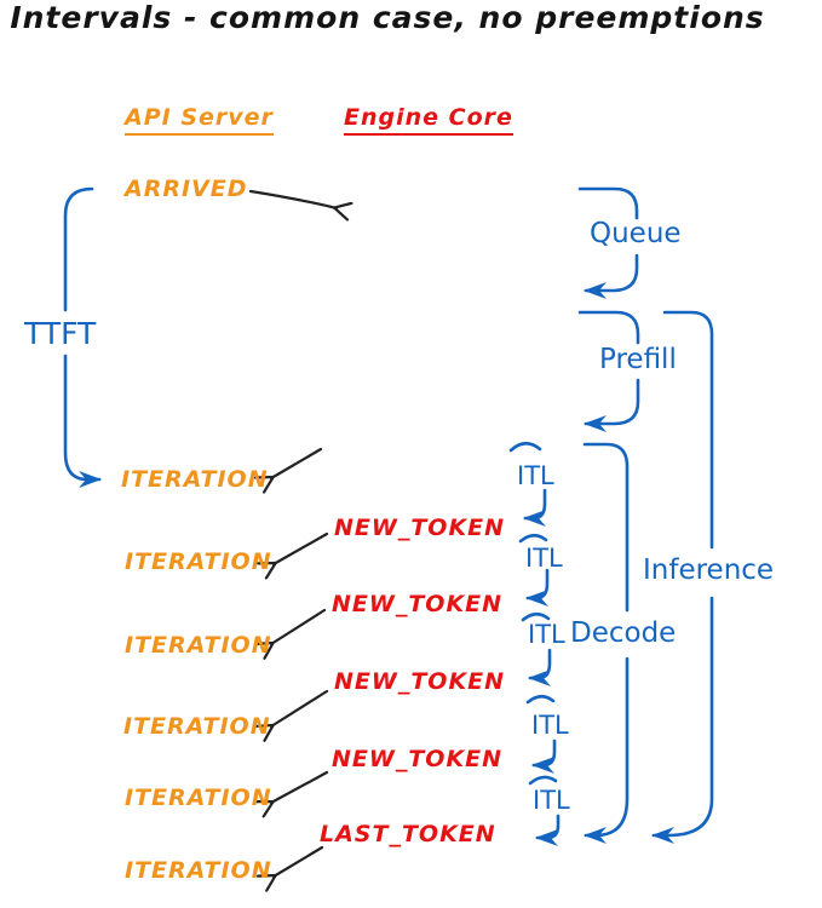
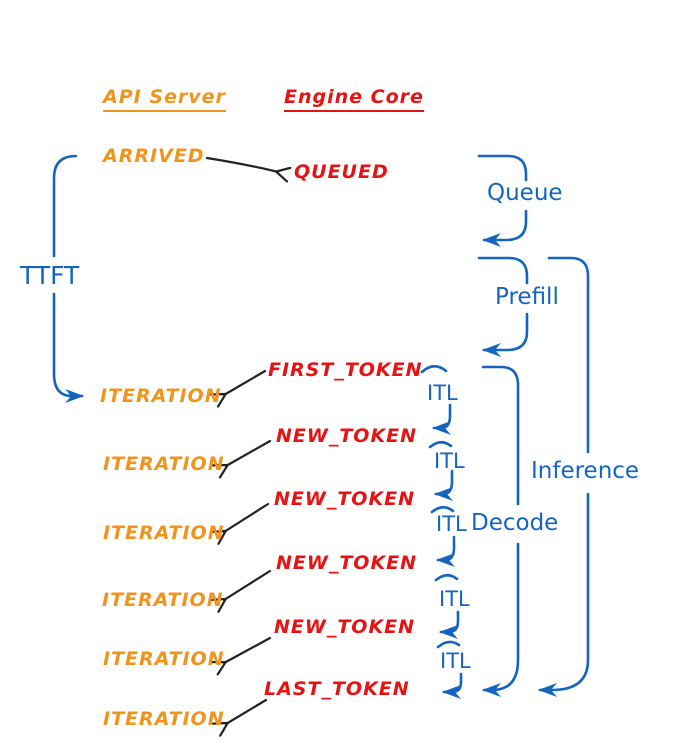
- Intervals - common case, no preemptions
  API Server
  Engine Core
  ARRIVED
  ITERATION
  ITERATION
  ITERATION
  ITERATION
  ITERATION
  ITERATION
+ QUEUED
+ FIRST_TOKEN
  NEW_TOKEN
  NEW_TOKEN
  NEW_TOKEN
  NEW_TOKEN
  LAST_TOKEN
  TTFT
  Queue
  Prefill
  Inference
  Decode
  ITL
  ITL
  ITL
  ITL
  ITL
